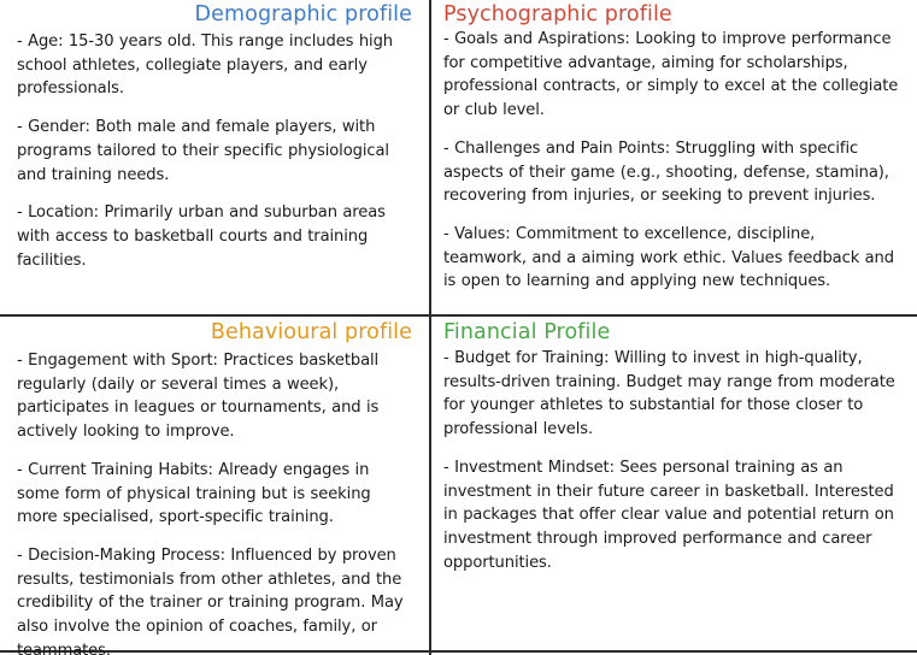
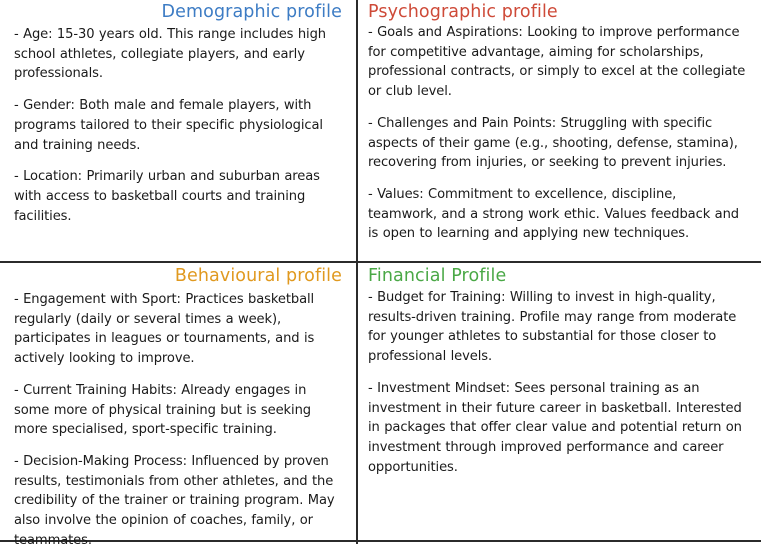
  Demographic profile
  - Age: 15-30 years old. This range includes high school athletes, collegiate players, and early professionals.
  - Gender: Both male and female players, with programs tailored to their specific physiological and training needs.
  - Location: Primarily urban and suburban areas with access to basketball courts and training facilities.
  Psychographic profile
  - Goals and Aspirations: Looking to improve performance for competitive advantage, aiming for scholarships, professional contracts, or simply to excel at the collegiate or club level.
  - Challenges and Pain Points: Struggling with specific aspects of their game (e.g., shooting, defense, stamina), recovering from injuries, or seeking to prevent injuries.
- - Values: Commitment to excellence, discipline, teamwork, and a aiming work ethic. Values feedback and is open to learning and applying new techniques.
+ - Values: Commitment to excellence, discipline, teamwork, and a strong work ethic. Values feedback and is open to learning and applying new techniques.
  Behavioural profile
  - Engagement with Sport: Practices basketball regularly (daily or several times a week), participates in leagues or tournaments, and is actively looking to improve.
- - Current Training Habits: Already engages in some form of physical training but is seeking more specialised, sport-specific training.
+ - Current Training Habits: Already engages in some more of physical training but is seeking more specialised, sport-specific training.
  - Decision-Making Process: Influenced by proven results, testimonials from other athletes, and the credibility of the trainer or training program. May also involve the opinion of coaches, family, or teammates.
  Financial Profile
- - Budget for Training: Willing to invest in high-quality, results-driven training. Budget may range from moderate for younger athletes to substantial for those closer to professional levels.
+ - Budget for Training: Willing to invest in high-quality, results-driven training. Profile may range from moderate for younger athletes to substantial for those closer to professional levels.
  - Investment Mindset: Sees personal training as an investment in their future career in basketball. Interested in packages that offer clear value and potential return on investment through improved performance and career opportunities.
